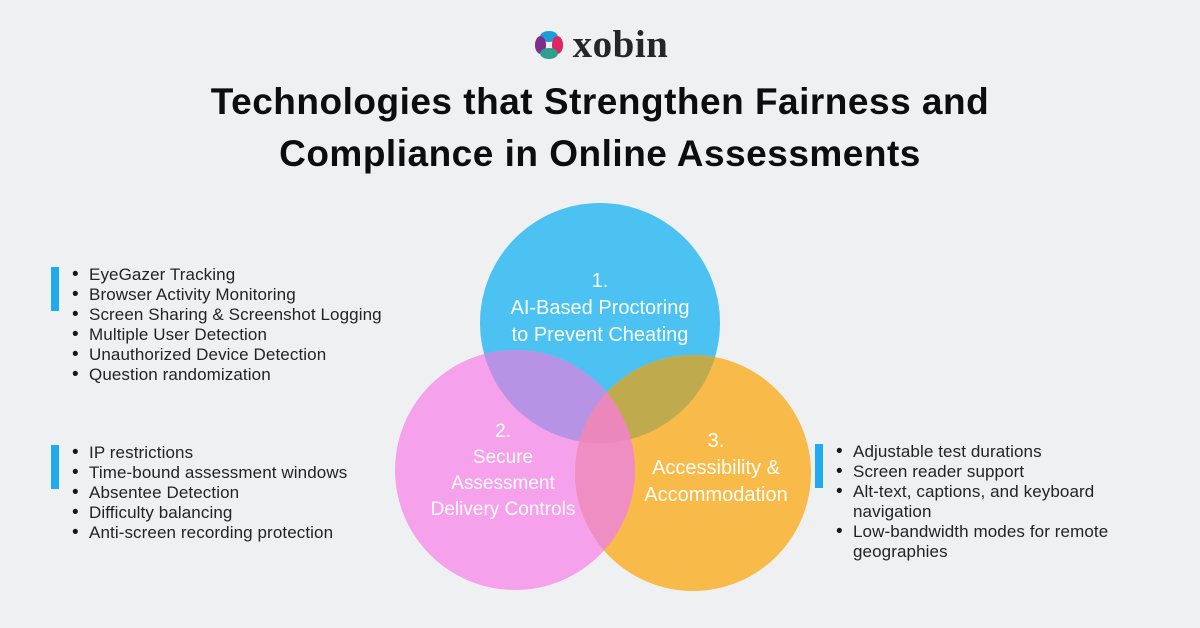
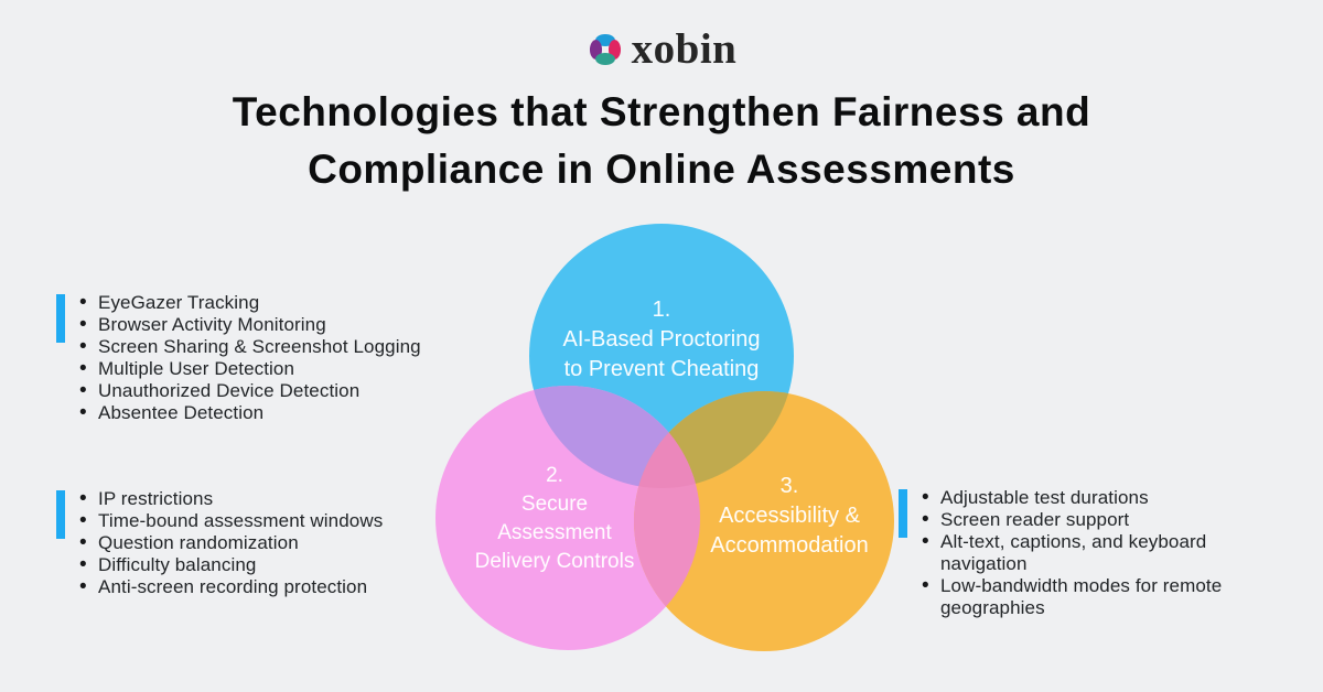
  xobin
  Technologies that Strengthen Fairness and
  Compliance in Online Assessments
  1.
  AI-Based Proctoring
  to Prevent Cheating
  2.
  Secure
  Assessment
  Delivery Controls
  3.
  Accessibility &
  Accommodation
  EyeGazer Tracking
  Browser Activity Monitoring
  Screen Sharing & Screenshot Logging
  Multiple User Detection
  Unauthorized Device Detection
- Question randomization
+ Absentee Detection
  IP restrictions
  Time-bound assessment windows
- Absentee Detection
+ Question randomization
  Difficulty balancing
  Anti-screen recording protection
  Adjustable test durations
  Screen reader support
  Alt-text, captions, and keyboard navigation
  Low-bandwidth modes for remote geographies
